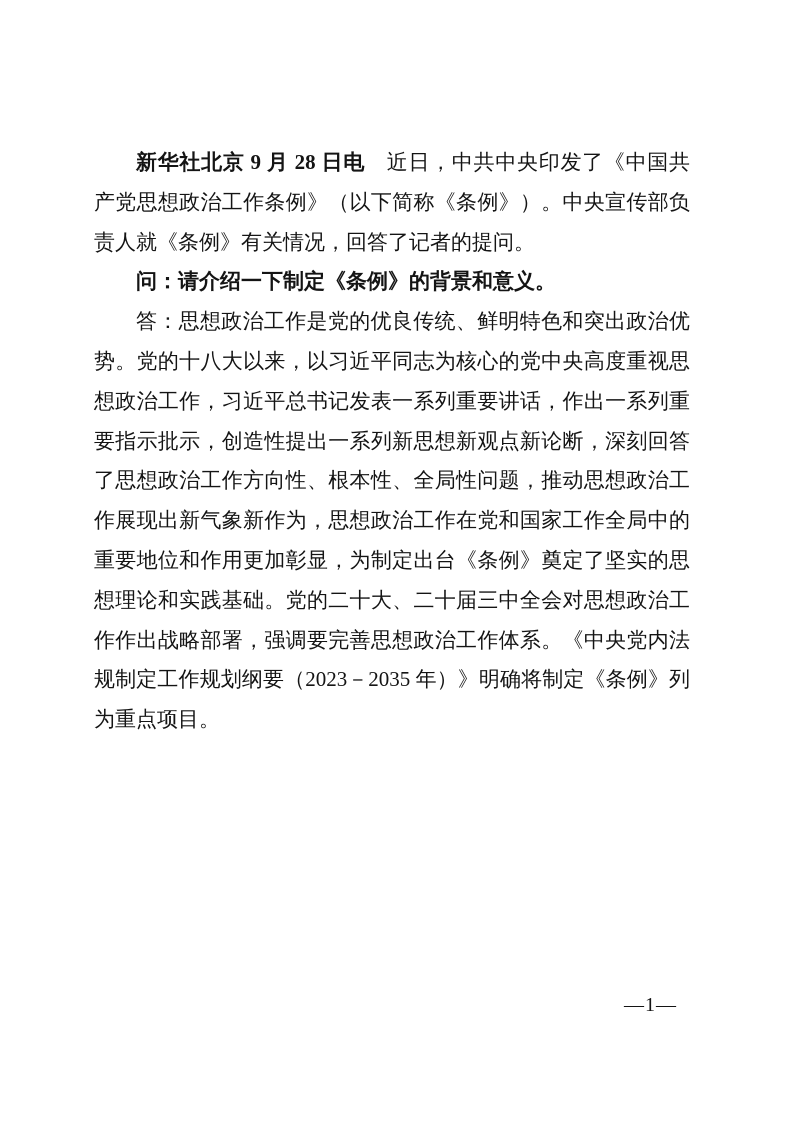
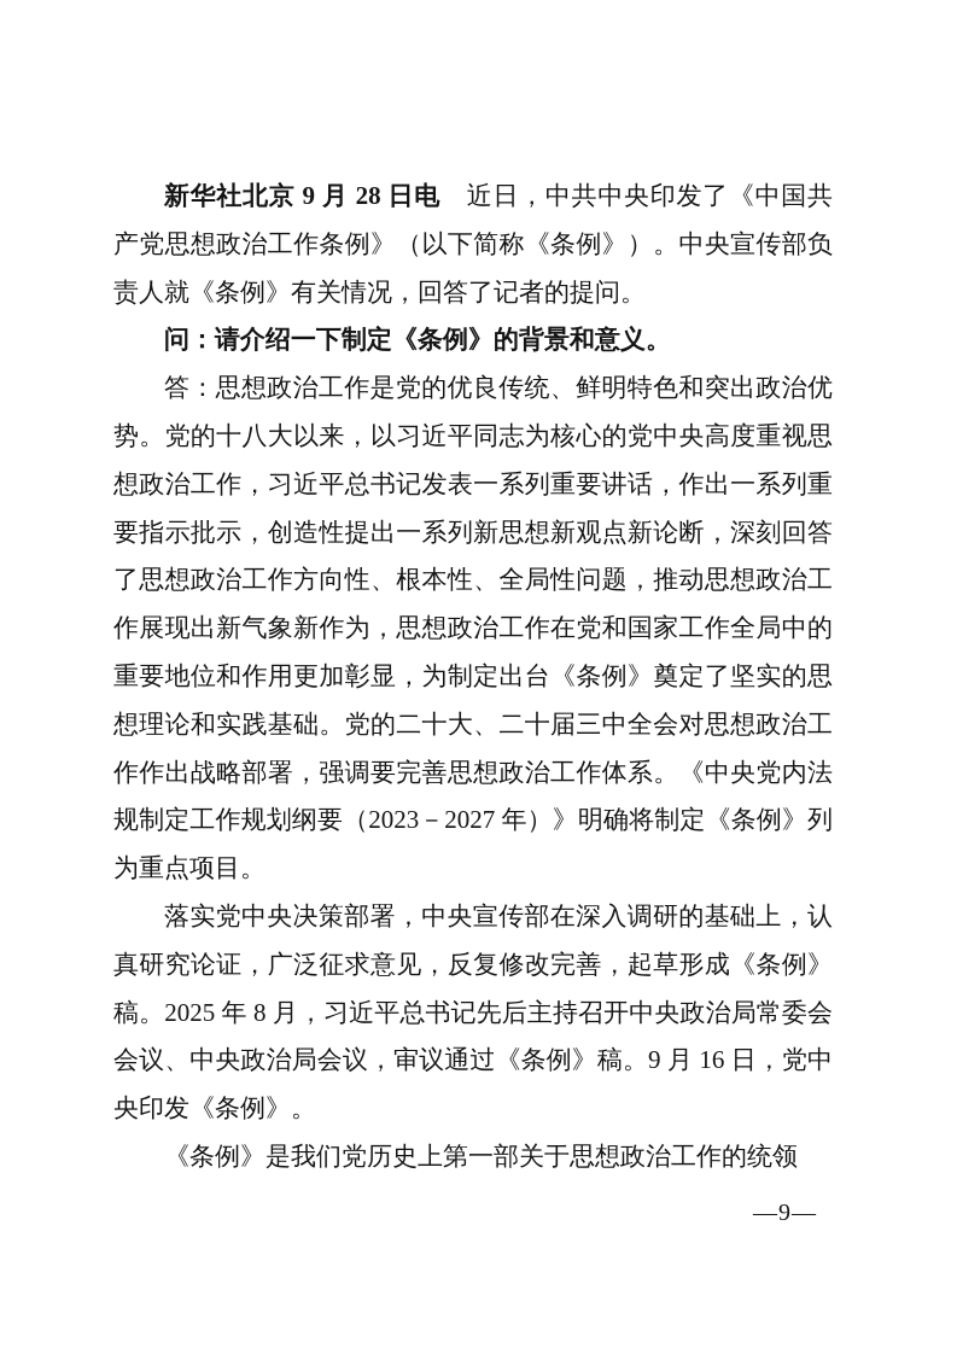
  新华社北京 9 月 28 日电 近日，中共中央印发了《中国共产党思想政治工作条例》（以下简称《条例》）。中央宣传部负责人就《条例》有关情况，回答了记者的提问。
  问：请介绍一下制定《条例》的背景和意义。
- 答：思想政治工作是党的优良传统、鲜明特色和突出政治优势。党的十八大以来，以习近平同志为核心的党中央高度重视思想政治工作，习近平总书记发表一系列重要讲话，作出一系列重要指示批示，创造性提出一系列新思想新观点新论断，深刻回答了思想政治工作方向性、根本性、全局性问题，推动思想政治工作展现出新气象新作为，思想政治工作在党和国家工作全局中的重要地位和作用更加彰显，为制定出台《条例》奠定了坚实的思想理论和实践基础。党的二十大、二十届三中全会对思想政治工作作出战略部署，强调要完善思想政治工作体系。《中央党内法规制定工作规划纲要（2023－2035 年）》明确将制定《条例》列为重点项目。
+ 答：思想政治工作是党的优良传统、鲜明特色和突出政治优势。党的十八大以来，以习近平同志为核心的党中央高度重视思想政治工作，习近平总书记发表一系列重要讲话，作出一系列重要指示批示，创造性提出一系列新思想新观点新论断，深刻回答了思想政治工作方向性、根本性、全局性问题，推动思想政治工作展现出新气象新作为，思想政治工作在党和国家工作全局中的重要地位和作用更加彰显，为制定出台《条例》奠定了坚实的思想理论和实践基础。党的二十大、二十届三中全会对思想政治工作作出战略部署，强调要完善思想政治工作体系。《中央党内法规制定工作规划纲要（2023－2027 年）》明确将制定《条例》列为重点项目。
+ 落实党中央决策部署，中央宣传部在深入调研的基础上，认真研究论证，广泛征求意见，反复修改完善，起草形成《条例》稿。2025 年 8 月，习近平总书记先后主持召开中央政治局常委会会议、中央政治局会议，审议通过《条例》稿。9 月 16 日，党中央印发《条例》。
+ 《条例》是我们党历史上第一部关于思想政治工作的统领
- —1—
+ —9—
